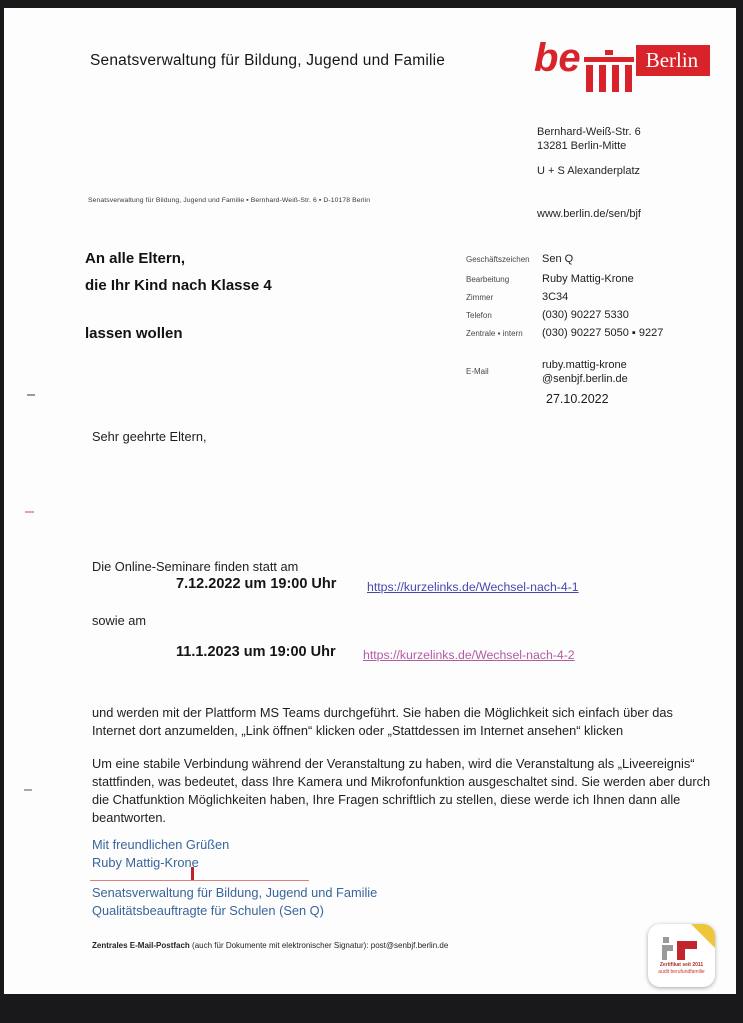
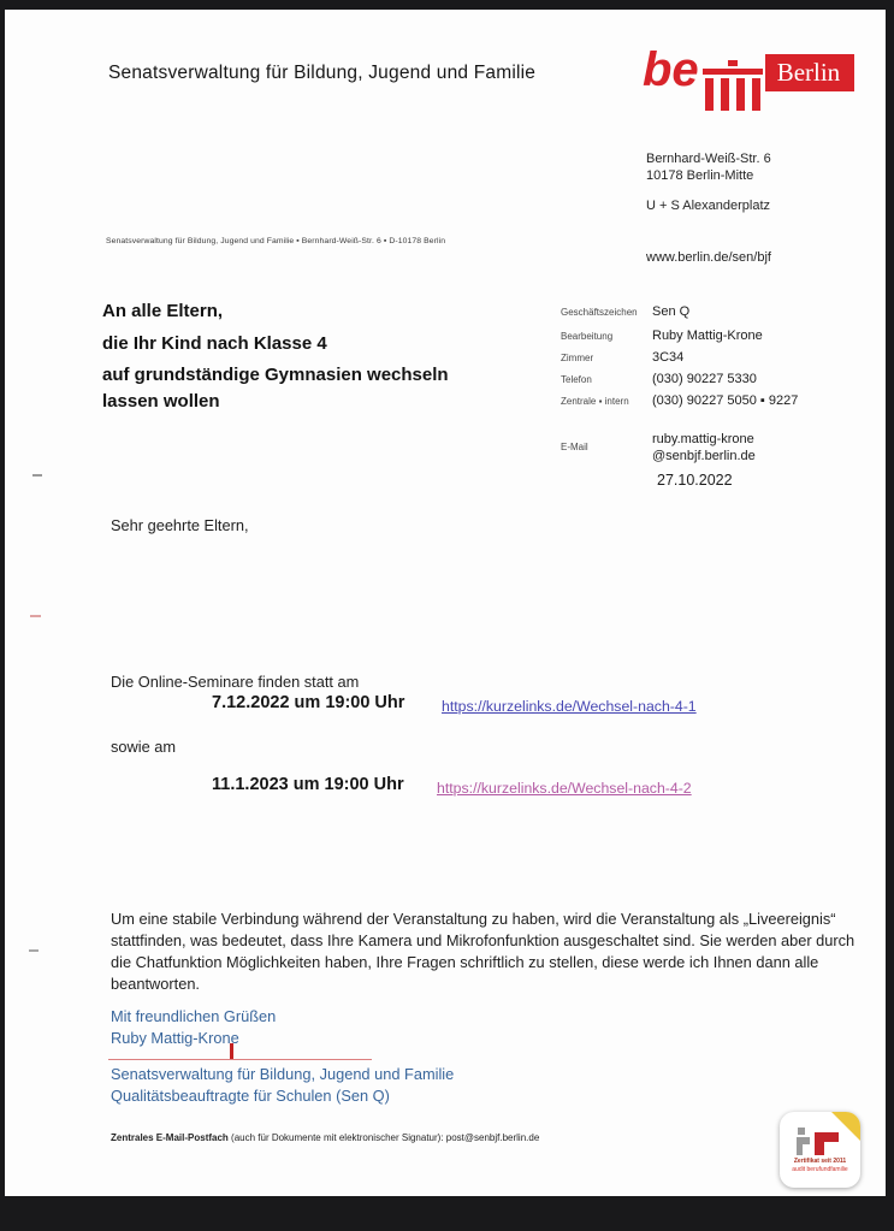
  Senatsverwaltung für Bildung, Jugend und Familie
  be
  Berlin
  Bernhard-Weiß-Str. 6
- 13281 Berlin-Mitte
+ 10178 Berlin-Mitte
  U + S Alexanderplatz
  www.berlin.de/sen/bjf
  An alle Eltern,
  die Ihr Kind nach Klasse 4
+ auf grundständige Gymnasien wechseln
  lassen wollen
  Geschäftszeichen
  Sen Q
  Bearbeitung
  Ruby Mattig-Krone
  Zimmer
  3C34
  Telefon
  (030) 90227 5330
  Zentrale ▪ intern
  (030) 90227 5050 ▪ 9227
  E-Mail
  ruby.mattig-krone
  @senbjf.berlin.de
  27.10.2022
  Sehr geehrte Eltern,
  Die Online-Seminare finden statt am
  7.12.2022 um 19:00 Uhr
  https://kurzelinks.de/Wechsel-nach-4-1
  sowie am
  11.1.2023 um 19:00 Uhr
  https://kurzelinks.de/Wechsel-nach-4-2
- und werden mit der Plattform MS Teams durchgeführt. Sie haben die Möglichkeit sich einfach über das Internet dort anzumelden, „Link öffnen“ klicken oder „Stattdessen im Internet ansehen“ klicken
  Um eine stabile Verbindung während der Veranstaltung zu haben, wird die Veranstaltung als „Liveereignis“ stattfinden, was bedeutet, dass Ihre Kamera und Mikrofonfunktion ausgeschaltet sind. Sie werden aber durch die Chatfunktion Möglichkeiten haben, Ihre Fragen schriftlich zu stellen, diese werde ich Ihnen dann alle beantworten.
  Mit freundlichen Grüßen
  Ruby Mattig-Krone
  Senatsverwaltung für Bildung, Jugend und Familie
  Qualitätsbeauftragte für Schulen (Sen Q)
  Zentrales E-Mail-Postfach (auch für Dokumente mit elektronischer Signatur): post@senbjf.berlin.de
